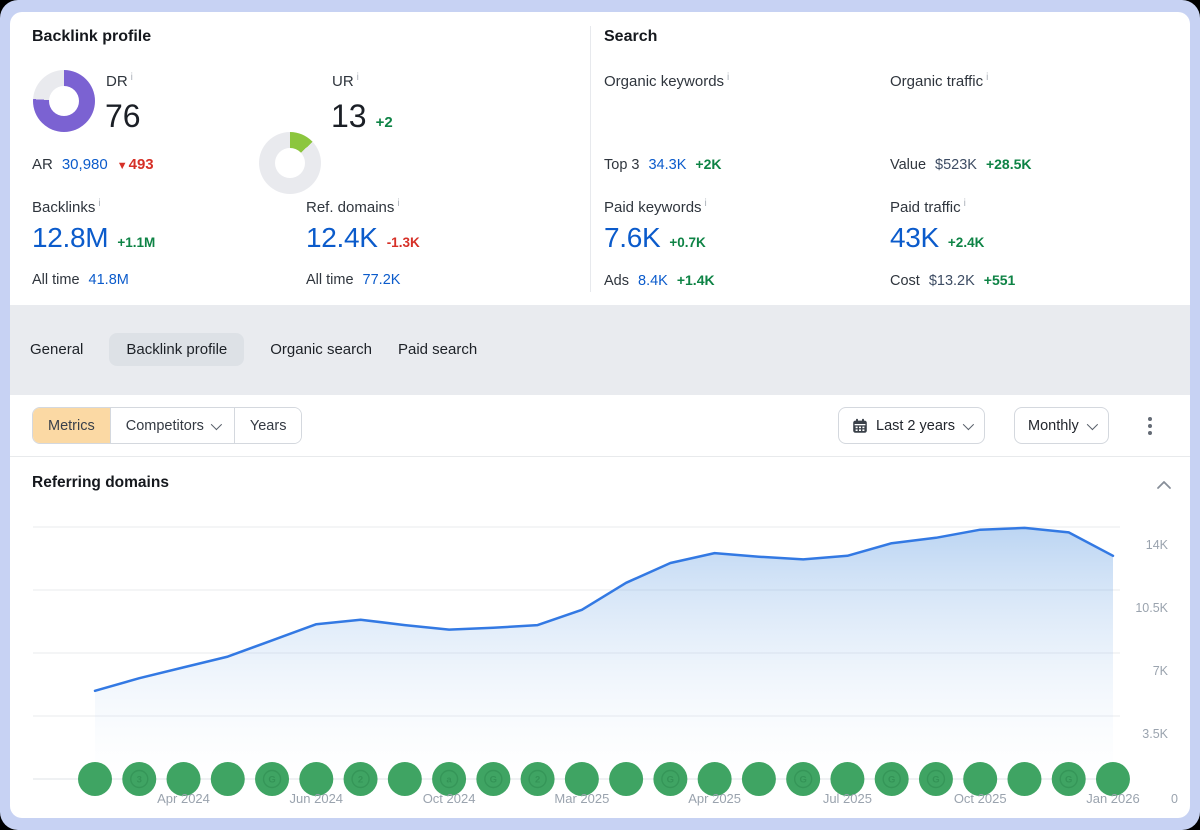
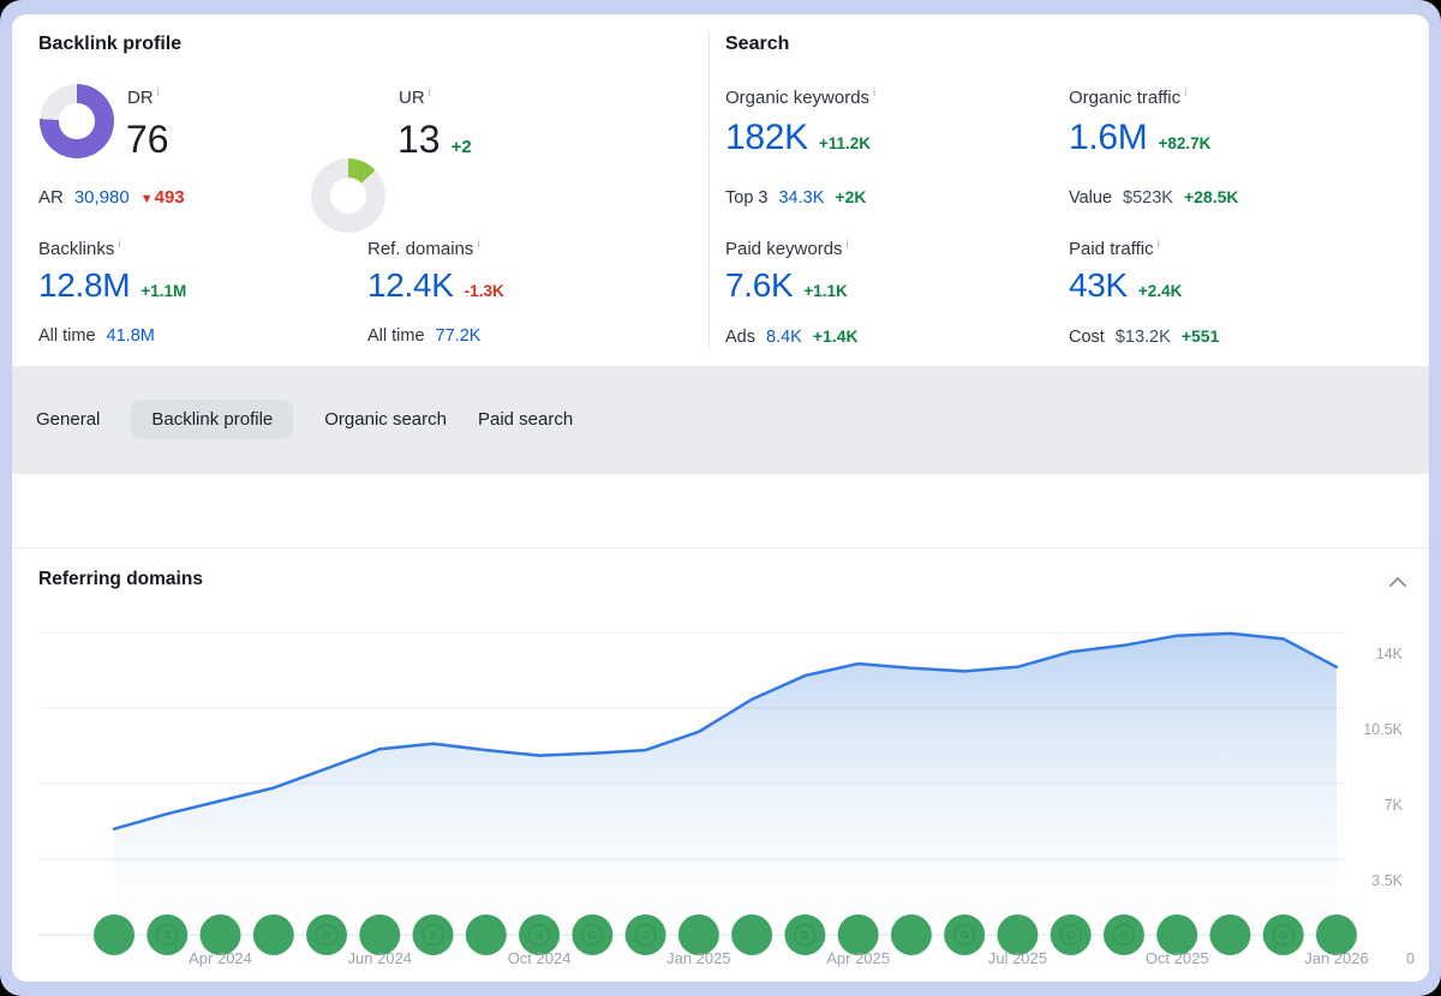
  Backlink profile
  DR i
  76
  AR
  30,980
  ▼493
  UR i
  13
  +2
  Backlinks i
  12.8M
  +1.1M
  All time
  41.8M
  Ref. domains i
  12.4K
  -1.3K
  All time
  77.2K
  Search
  Organic keywords i
+ 182K
+ +11.2K
  Top 3
  34.3K
  +2K
  Organic traffic i
+ 1.6M
+ +82.7K
  Value
  $523K
  +28.5K
  Paid keywords i
  7.6K
- +0.7K
+ +1.1K
  Ads
  8.4K
  +1.4K
  Paid traffic i
  43K
  +2.4K
  Cost
  $13.2K
  +551
  General
  Backlink profile
  Organic search
  Paid search
- Metrics
- Competitors
- Years
- Last 2 years
- Monthly
  Referring domains
  14K
  10.5K
  7K
  3.5K
  0
  Apr 2024
  Jun 2024
  Oct 2024
- Mar 2025
+ Jan 2025
  Apr 2025
  Jul 2025
  Oct 2025
  Jan 2026
